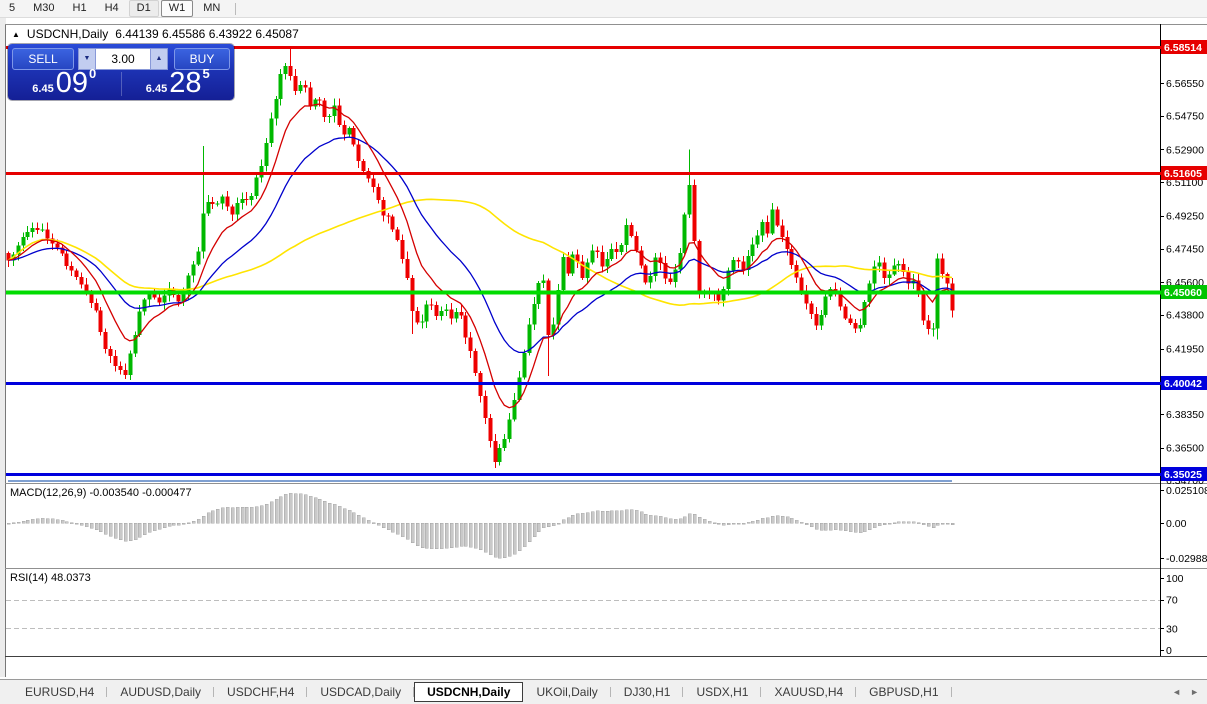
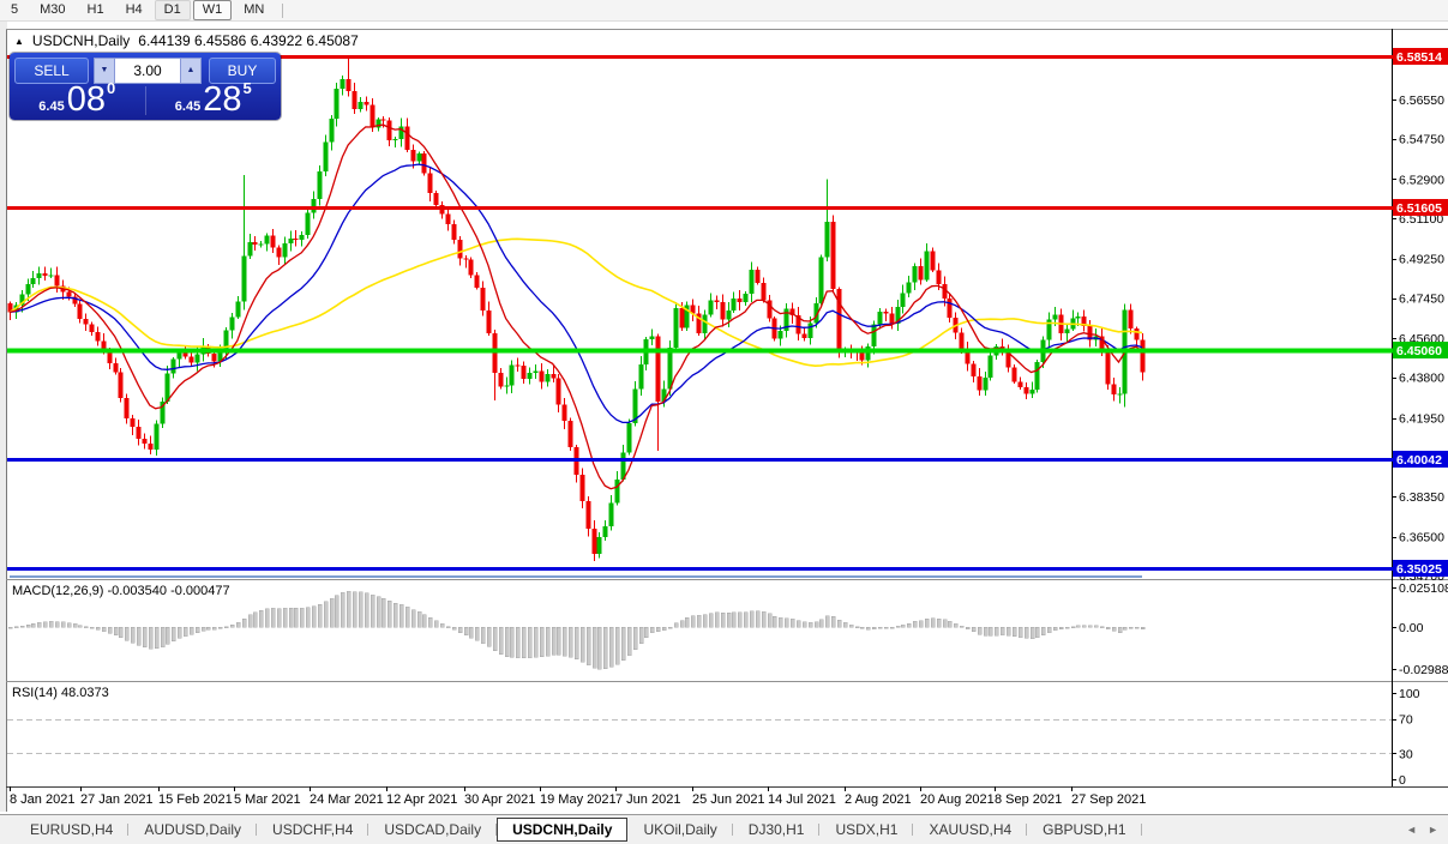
  5
  M30
  H1
  H4
  D1
  W1
  MN
  ▲
  USDCNH,Daily
  6.44139 6.45586 6.43922 6.45087
  0.02510
  0.00
  -0.02988
  100
  70
  30
  0
  6.56550
  6.54750
  6.52900
  6.51100
  6.49250
  6.47450
  6.45600
  6.43800
  6.41950
  6.38350
  6.36500
  6.34700
  6.58514
  6.51605
  6.45060
  6.40042
  6.35025
+ 8 Jan 2021
+ 27 Jan 2021
+ 15 Feb 2021
+ 5 Mar 2021
+ 24 Mar 2021
+ 12 Apr 2021
+ 30 Apr 2021
+ 19 May 2021
+ 7 Jun 2021
+ 25 Jun 2021
+ 14 Jul 2021
+ 2 Aug 2021
+ 20 Aug 2021
+ 8 Sep 2021
+ 27 Sep 2021
  SELL
  3.00
  BUY
  6.45
- 09
+ 08
  0
  6.45
  28
  5
  MACD(12,26,9) -0.003540 -0.000477
  RSI(14) 48.0373
  EURUSD,H4
  AUDUSD,Daily
  USDCHF,H4
  USDCAD,Daily
  USDCNH,Daily
  UKOil,Daily
  DJ30,H1
  USDX,H1
  XAUUSD,H4
  GBPUSD,H1
  ◄
  ►
